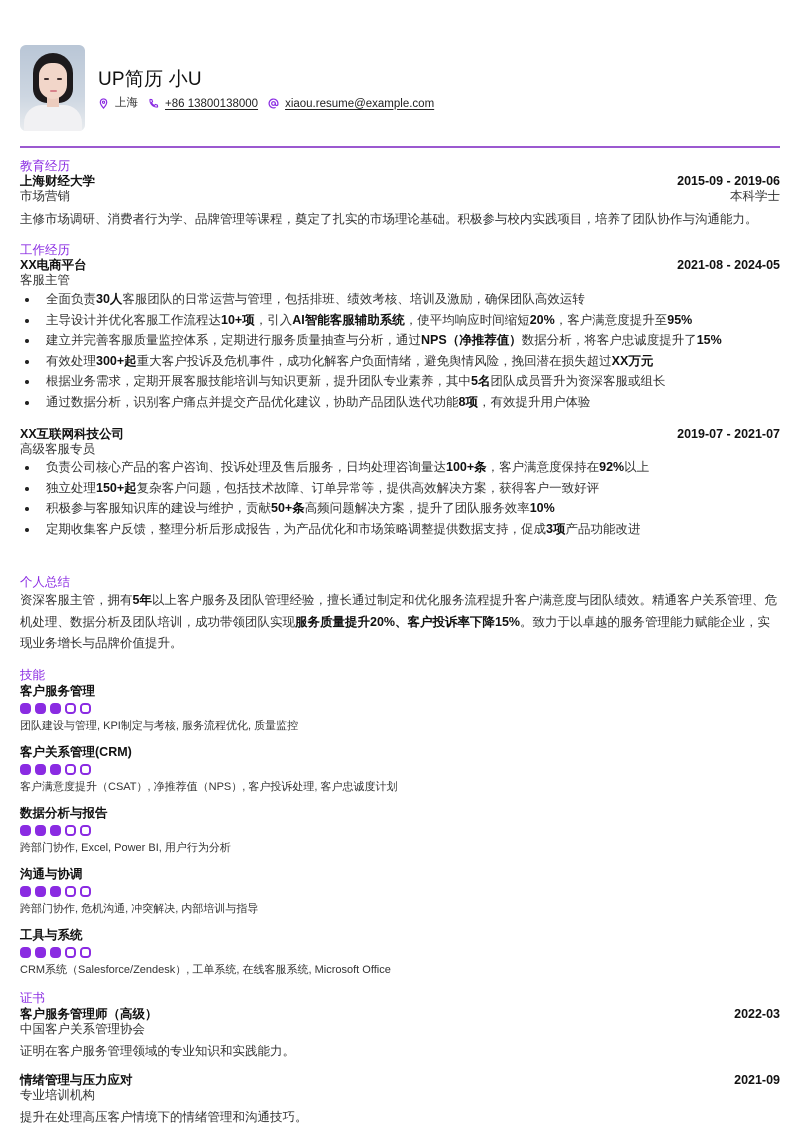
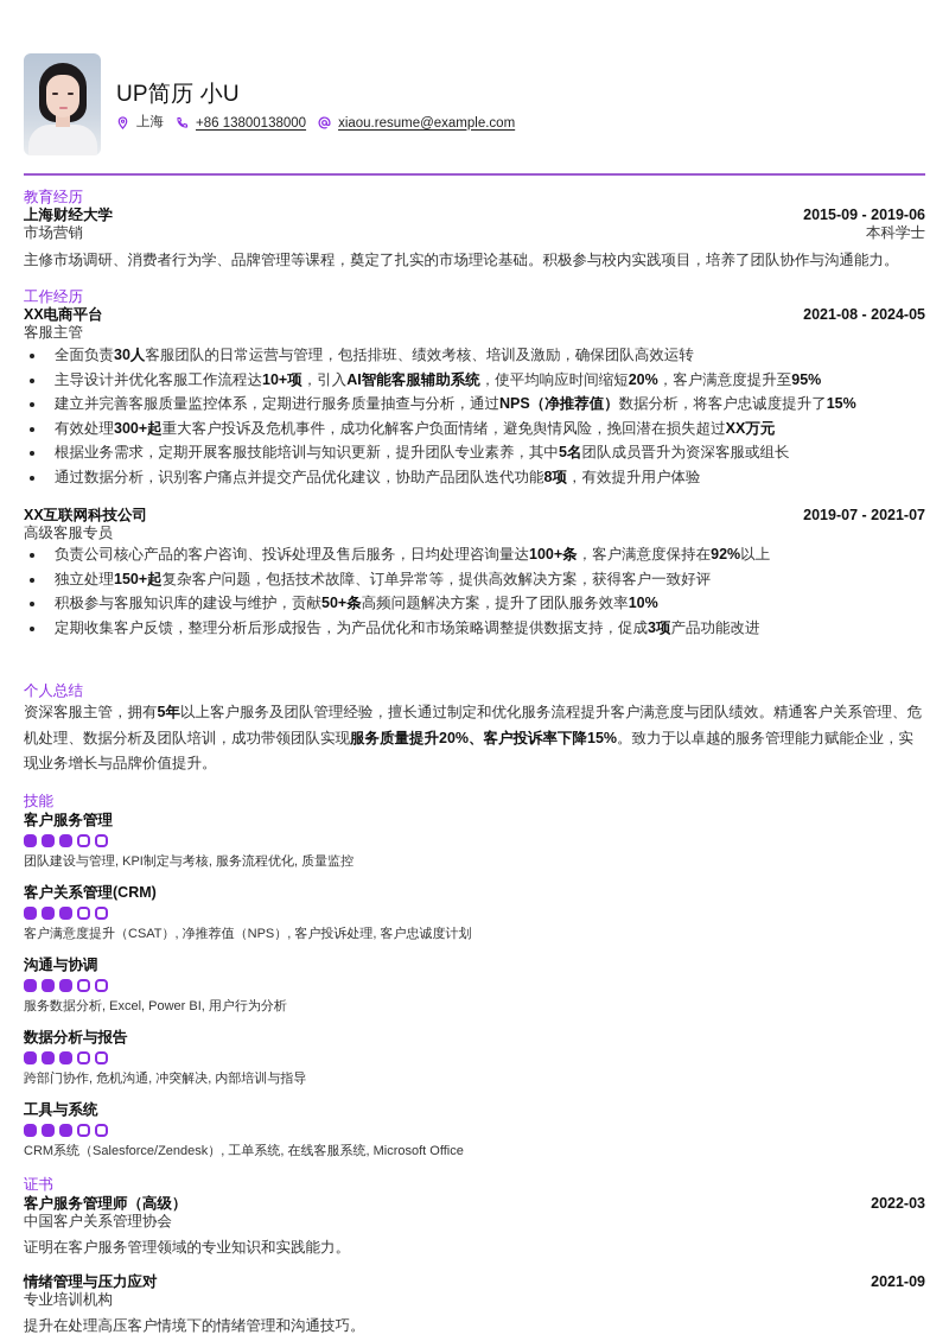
  UP简历 小U
  上海
  +86 13800138000
  xiaou.resume@example.com
  教育经历
  上海财经大学
  2015-09 - 2019-06
  市场营销
  本科学士
  主修市场调研、消费者行为学、品牌管理等课程，奠定了扎实的市场理论基础。积极参与校内实践项目，培养了团队协作与沟通能力。
  工作经历
  XX电商平台
  2021-08 - 2024-05
  客服主管
  全面负责30人客服团队的日常运营与管理，包括排班、绩效考核、培训及激励，确保团队高效运转
  主导设计并优化客服工作流程达10+项，引入AI智能客服辅助系统，使平均响应时间缩短20%，客户满意度提升至95%
  建立并完善客服质量监控体系，定期进行服务质量抽查与分析，通过NPS（净推荐值）数据分析，将客户忠诚度提升了15%
  有效处理300+起重大客户投诉及危机事件，成功化解客户负面情绪，避免舆情风险，挽回潜在损失超过XX万元
  根据业务需求，定期开展客服技能培训与知识更新，提升团队专业素养，其中5名团队成员晋升为资深客服或组长
  通过数据分析，识别客户痛点并提交产品优化建议，协助产品团队迭代功能8项，有效提升用户体验
  XX互联网科技公司
  2019-07 - 2021-07
  高级客服专员
  负责公司核心产品的客户咨询、投诉处理及售后服务，日均处理咨询量达100+条，客户满意度保持在92%以上
  独立处理150+起复杂客户问题，包括技术故障、订单异常等，提供高效解决方案，获得客户一致好评
  积极参与客服知识库的建设与维护，贡献50+条高频问题解决方案，提升了团队服务效率10%
  定期收集客户反馈，整理分析后形成报告，为产品优化和市场策略调整提供数据支持，促成3项产品功能改进
  个人总结
  资深客服主管，拥有5年以上客户服务及团队管理经验，擅长通过制定和优化服务流程提升客户满意度与团队绩效。精通客户关系管理、危机处理、数据分析及团队培训，成功带领团队实现服务质量提升20%、客户投诉率下降15%。致力于以卓越的服务管理能力赋能企业，实现业务增长与品牌价值提升。
  技能
  客户服务管理
  团队建设与管理, KPI制定与考核, 服务流程优化, 质量监控
  客户关系管理(CRM)
  客户满意度提升（CSAT）, 净推荐值（NPS）, 客户投诉处理, 客户忠诚度计划
- 数据分析与报告
+ 沟通与协调
- 跨部门协作, Excel, Power BI, 用户行为分析
+ 服务数据分析, Excel, Power BI, 用户行为分析
- 沟通与协调
+ 数据分析与报告
  跨部门协作, 危机沟通, 冲突解决, 内部培训与指导
  工具与系统
  CRM系统（Salesforce/Zendesk）, 工单系统, 在线客服系统, Microsoft Office
  证书
  客户服务管理师（高级）
  2022-03
  中国客户关系管理协会
  证明在客户服务管理领域的专业知识和实践能力。
  情绪管理与压力应对
  2021-09
  专业培训机构
  提升在处理高压客户情境下的情绪管理和沟通技巧。
